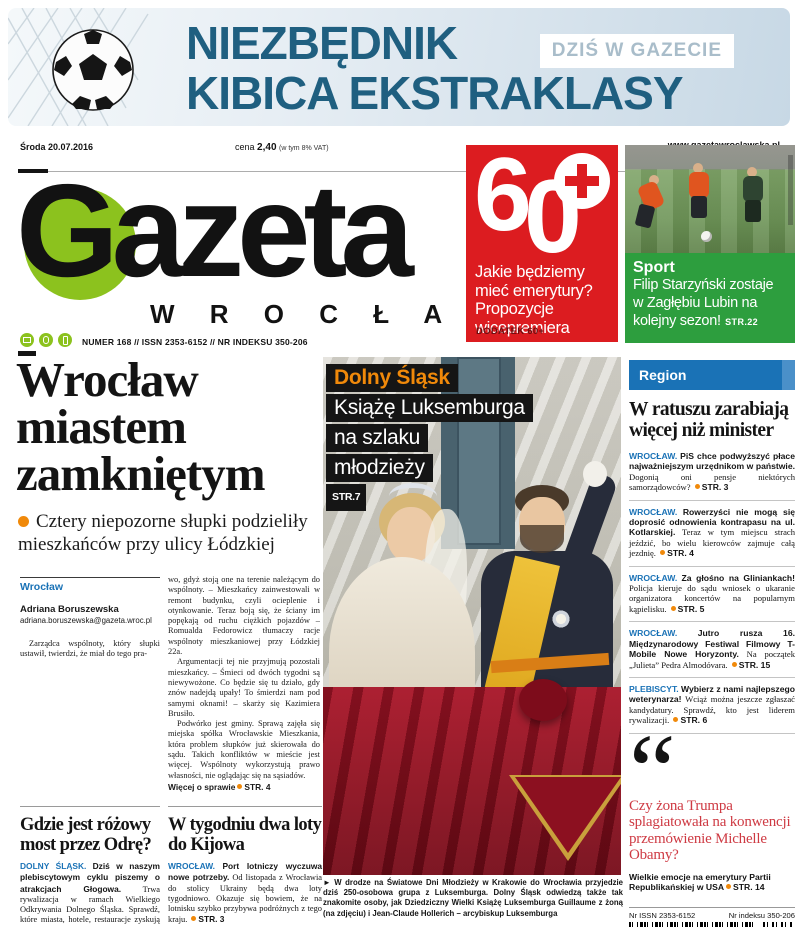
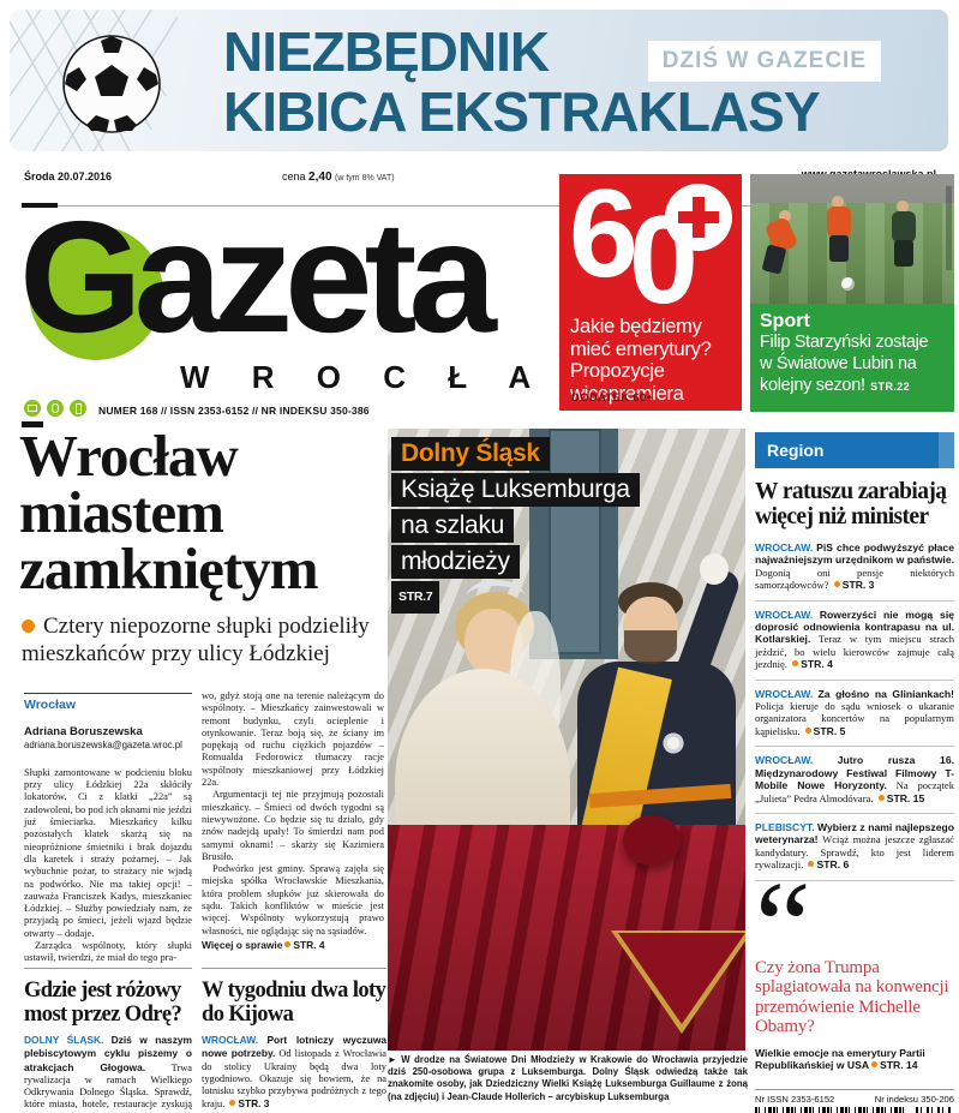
  NIEZBĘDNIK
  KIBICA EKSTRAKLASY
  DZIŚ W GAZECIE
  Środa 20.07.2016
  Gazeta
- NUMER 168 // ISSN 2353-6152 // NR INDEKSU 350-206
+ NUMER 168 // ISSN 2353-6152 // NR INDEKSU 350-386
  6
  0
  Jakie będziemy mieć emerytury? Propozycje wicepremiera
  DODATEK 60+
  Sport
- Filip Starzyński zostaje w Zagłębiu Lubin na kolejny sezon! STR.22
+ Filip Starzyński zostaje w Światowe Lubin na kolejny sezon! STR.22
  Wrocław miastem zamkniętym
  Cztery niepozorne słupki podzieliły mieszkańców przy ulicy Łódzkiej
  Wrocław
  Adriana Boruszewska
  adriana.boruszewska@gazeta.wroc.pl
+ Słupki zamontowane w podcieniu bloku przy ulicy Łódzkiej 22a skłóciły lokatorów. Ci z klatki „22a” są zadowoleni, bo pod ich oknami nie jeździ już śmieciarka. Mieszkańcy kilku pozostałych klatek skarżą się na nieopróżnione śmietniki i brak dojazdu dla karetek i straży pożarnej. – Jak wybuchnie pożar, to strażacy nie wjadą na podwórko. Nie ma takiej opcji! – zauważa Franciszek Kadys, mieszkaniec Łódzkiej. – Służby powiedziały nam, że przyjadą po śmieci, jeżeli wjazd będzie otwarty – dodaje.
  Zarządca wspólnoty, który słupki ustawił, twierdzi, że miał do tego pra-
  wo, gdyż stoją one na terenie należącym do wspólnoty. – Mieszkańcy zainwestowali w remont budynku, czyli ocieplenie i otynkowanie. Teraz boją się, że ściany im popękają od ruchu ciężkich pojazdów – Romualda Fedorowicz tłumaczy racje wspólnoty mieszkaniowej przy Łódzkiej 22a.
  Argumentacji tej nie przyjmują pozostali mieszkańcy. – Śmieci od dwóch tygodni są niewywożone. Co będzie się tu działo, gdy znów nadejdą upały! To śmierdzi nam pod samymi oknami! – skarży się Kazimiera Brusiło.
  Podwórko jest gminy. Sprawą zajęła się miejska spółka Wrocławskie Mieszkania, która problem słupków już skierowała do sądu. Takich konfliktów w mieście jest więcej. Wspólnoty wykorzystują prawo własności, nie oglądając się na sąsiadów.
  Więcej o sprawie STR. 4
  Gdzie jest różowy most przez Odrę?
  DOLNY ŚLĄSK. Dziś w naszym plebiscytowym cyklu piszemy o atrakcjach Głogowa. Trwa rywalizacja w ramach Wielkiego Odkrywania Dolnego Śląska. Sprawdź, które miasta, hotele, restauracje zyskują
  W tygodniu dwa loty do Kijowa
  WROCŁAW. Port lotniczy wyczuwa nowe potrzeby. Od listopada z Wrocławia do stolicy Ukrainy będą dwa loty tygodniowo. Okazuje się bowiem, że na lotnisku szybko przybywa podróżnych z tego kraju. STR. 3
  Dolny Śląsk
  Książę Luksemburga
  na szlaku
  młodzieży
  STR.7
  ► W drodze na Światowe Dni Młodzieży w Krakowie do Wrocławia przyjedzie dziś 250-osobowa grupa z Luksemburga. Dolny Śląsk odwiedzą także tak znakomite osoby, jak Dziedziczny Wielki Książę Luksemburga Guillaume z żoną (na zdjęciu) i Jean-Claude Hollerich – arcybiskup Luksemburga
  Region
  W ratuszu zarabiają więcej niż minister
  WROCŁAW. PiS chce podwyższyć płace najważniejszym urzędnikom w państwie. Dogonią oni pensje niektórych samorządowców? STR. 3
  WROCŁAW. Rowerzyści nie mogą się doprosić odnowienia kontrapasu na ul. Kotlarskiej. Teraz w tym miejscu strach jeździć, bo wielu kierowców zajmuje całą jezdnię. STR. 4
  WROCŁAW. Za głośno na Gliniankach! Policja kieruje do sądu wniosek o ukaranie organizatora koncertów na popularnym kąpielisku. STR. 5
  WROCŁAW. Jutro rusza 16. Międzynarodowy Festiwal Filmowy T-Mobile Nowe Horyzonty. Na początek „Julieta” Pedra Almodóvara. STR. 15
  PLEBISCYT. Wybierz z nami najlepszego weterynarza! Wciąż można jeszcze zgłaszać kandydatury. Sprawdź, kto jest liderem rywalizacji. STR. 6
  “
  Czy żona Trumpa splagiatowała na konwencji przemówienie Michelle Obamy?
  Wielkie emocje na emerytury Partii Republikańskiej w USA STR. 14
  Nr ISSN 2353-6152
  Nr indeksu 350-206
